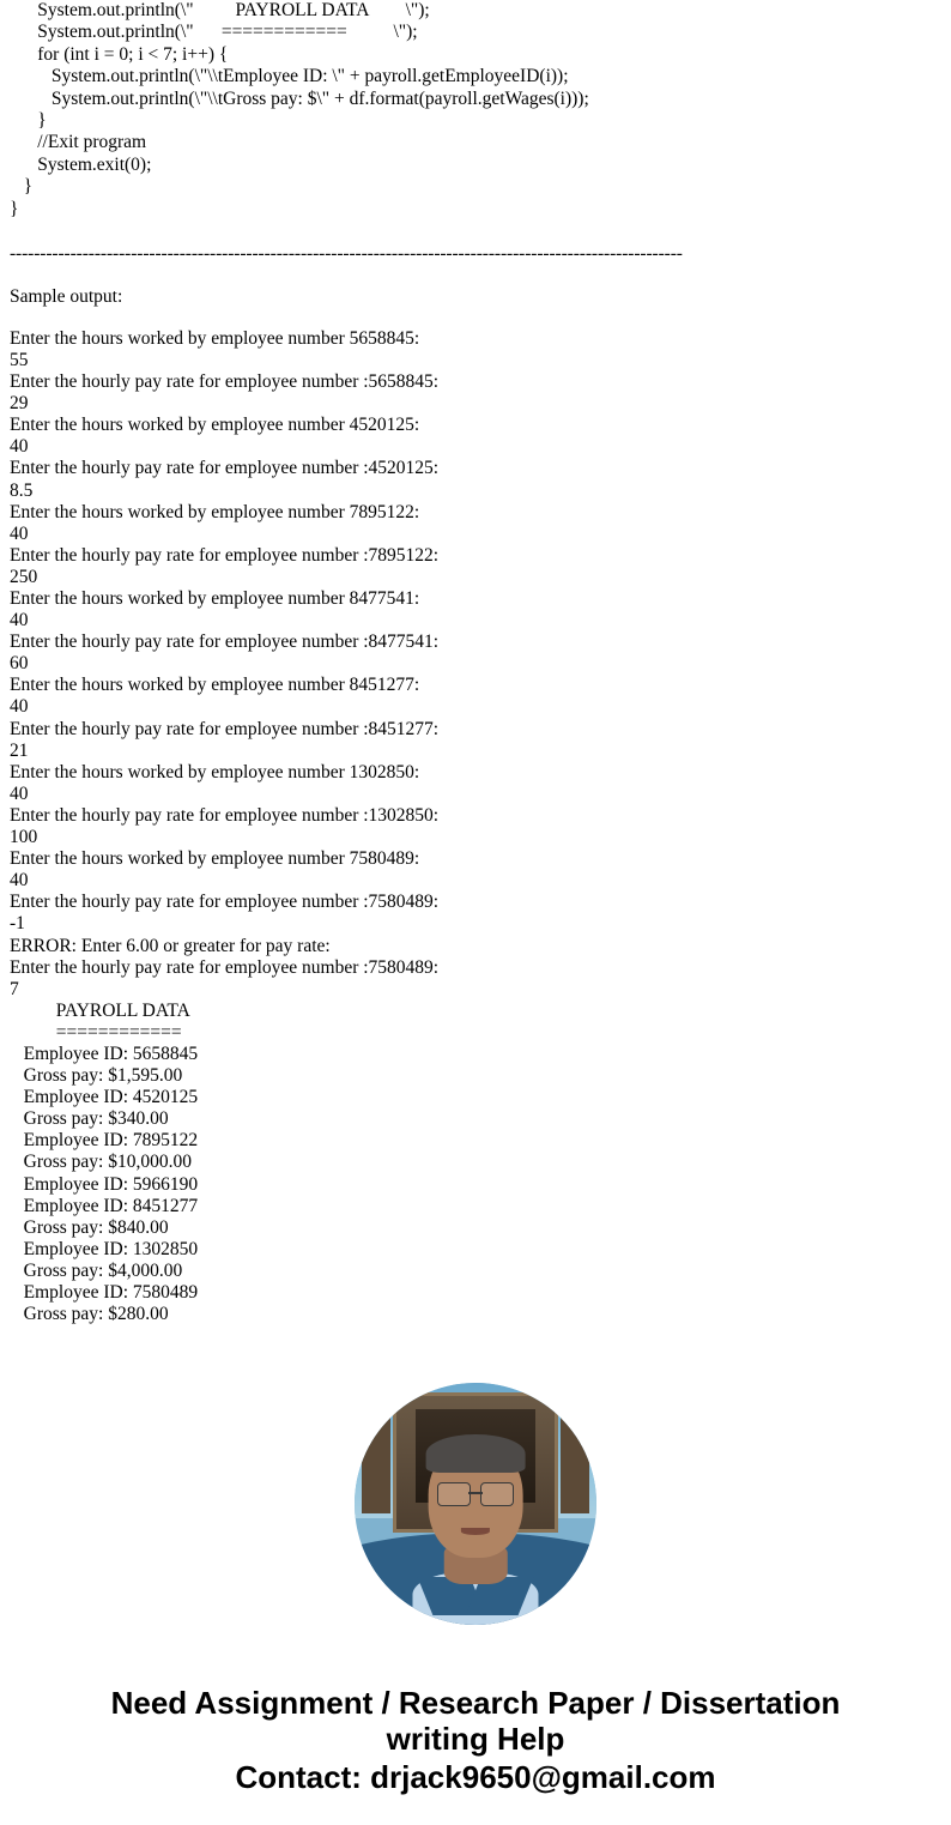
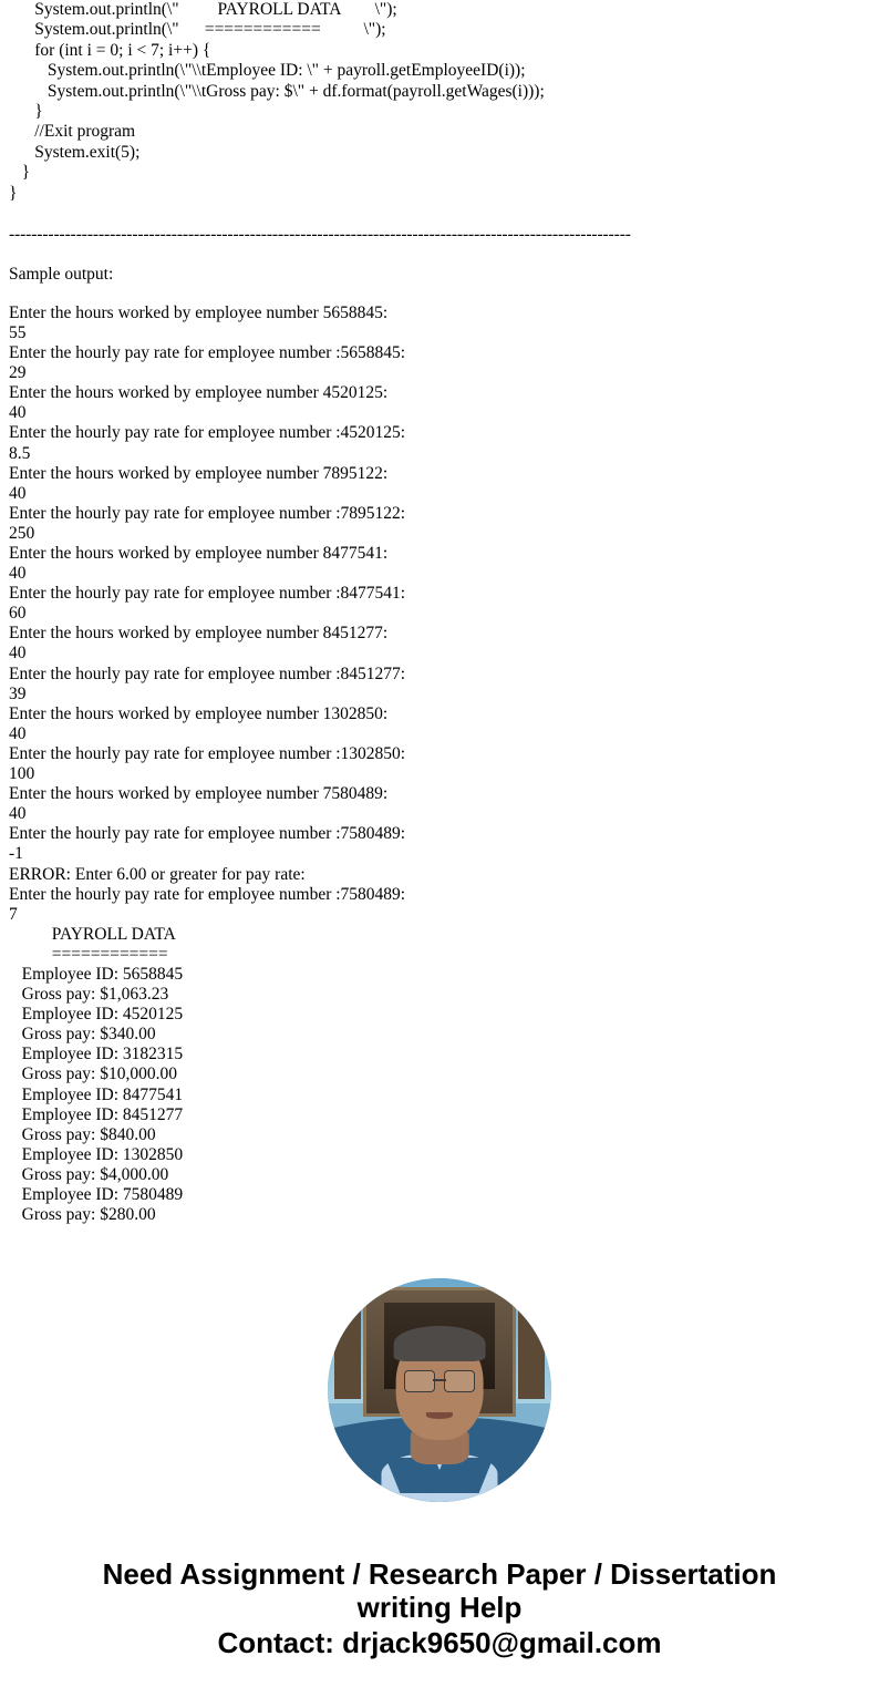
  System.out.println(\" PAYROLL DATA \");
  System.out.println(\" ============ \");
  for (int i = 0; i < 7; i++) {
  System.out.println(\"\\tEmployee ID: \" + payroll.getEmployeeID(i));
  System.out.println(\"\\tGross pay: $\" + df.format(payroll.getWages(i)));
  }
  //Exit program
- System.exit(0);
+ System.exit(5);
  }
  }
  ---------------------------------------------------------------------------------------------------------------
  Sample output:
  Enter the hours worked by employee number 5658845:
  55
  Enter the hourly pay rate for employee number :5658845:
  29
  Enter the hours worked by employee number 4520125:
  40
  Enter the hourly pay rate for employee number :4520125:
  8.5
  Enter the hours worked by employee number 7895122:
  40
  Enter the hourly pay rate for employee number :7895122:
  250
  Enter the hours worked by employee number 8477541:
  40
  Enter the hourly pay rate for employee number :8477541:
  60
  Enter the hours worked by employee number 8451277:
  40
  Enter the hourly pay rate for employee number :8451277:
- 21
+ 39
  Enter the hours worked by employee number 1302850:
  40
  Enter the hourly pay rate for employee number :1302850:
  100
  Enter the hours worked by employee number 7580489:
  40
  Enter the hourly pay rate for employee number :7580489:
  -1
  ERROR: Enter 6.00 or greater for pay rate:
  Enter the hourly pay rate for employee number :7580489:
  7
  PAYROLL DATA
  ============
  Employee ID: 5658845
- Gross pay: $1,595.00
+ Gross pay: $1,063.23
  Employee ID: 4520125
  Gross pay: $340.00
- Employee ID: 7895122
+ Employee ID: 3182315
  Gross pay: $10,000.00
- Employee ID: 5966190
+ Employee ID: 8477541
  Employee ID: 8451277
  Gross pay: $840.00
  Employee ID: 1302850
  Gross pay: $4,000.00
  Employee ID: 7580489
  Gross pay: $280.00
  Need Assignment / Research Paper / Dissertation
  writing Help
  Contact: drjack9650@gmail.com
